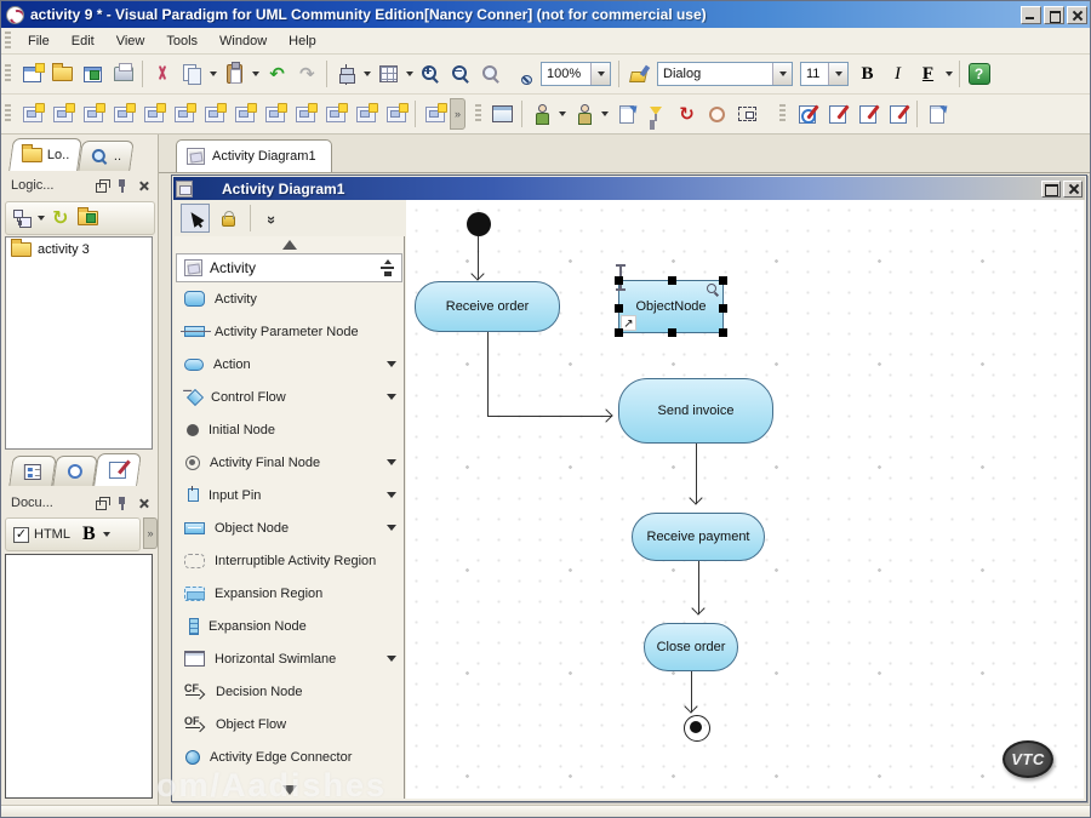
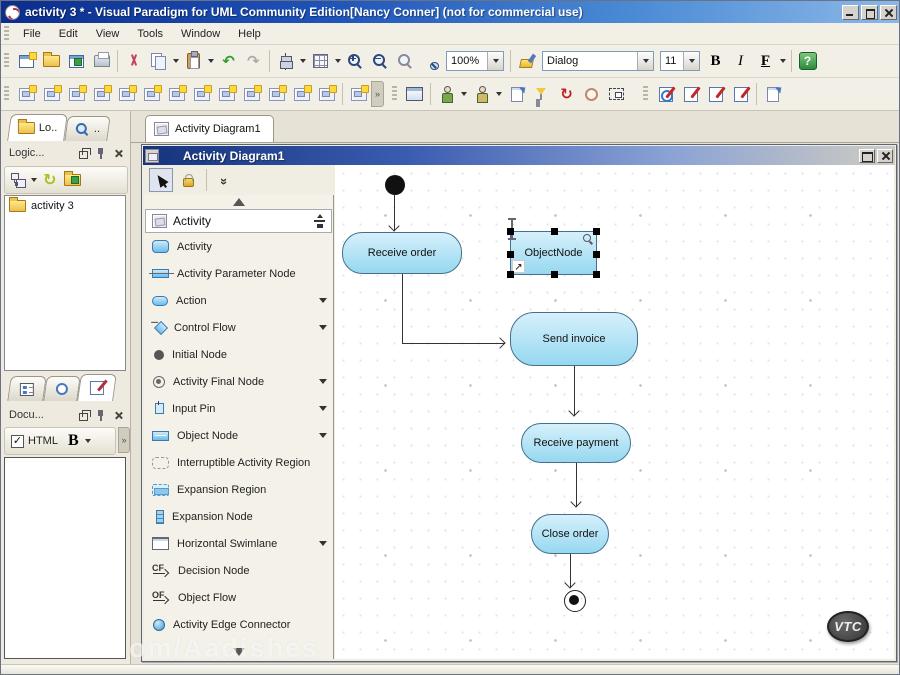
- activity 9 * - Visual Paradigm for UML Community Edition[Nancy Conner] (not for commercial use)
+ activity 3 * - Visual Paradigm for UML Community Edition[Nancy Conner] (not for commercial use)
  File
  Edit
  View
  Tools
  Window
  Help
  ↶
  100%
  Dialog
  11
  B
  I
  F
  ?
  »
  ↻
  Logic...
  ↻
  activity 3
  Docu...
  ✓
  HTML
  B
  »
  Activity Diagram1
  Activity Diagram1
  Activity
  Activity
  Activity Parameter Node
  Action
  Control Flow
  Initial Node
  Activity Final Node
  Input Pin
  Object Node
  Interruptible Activity Region
  Expansion Region
  Expansion Node
  Horizontal Swimlane
  CF
  Decision Node
  OF
  Object Flow
  Activity Edge Connector
  Receive order
  ObjectNode
  ↗
  Send invoice
  Receive payment
  Close order
  VTC
  om/Aadishes
